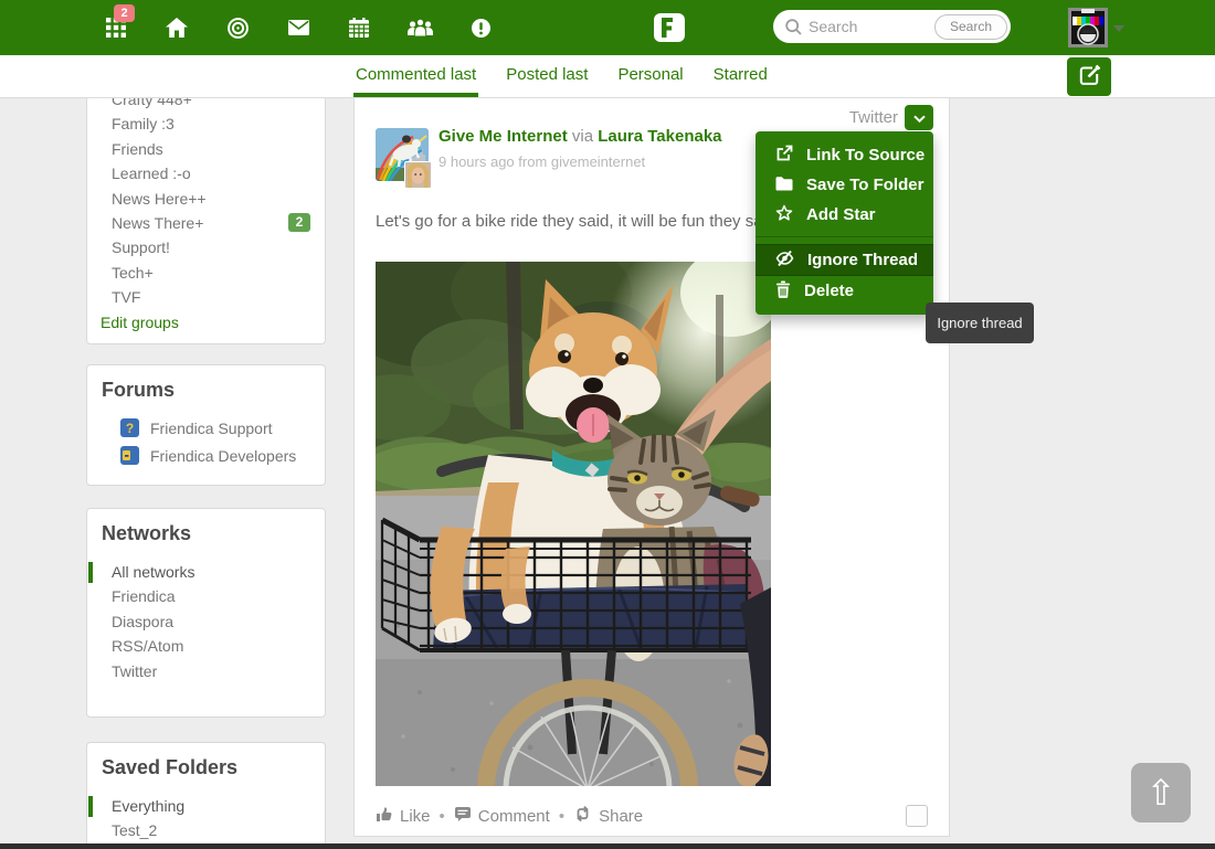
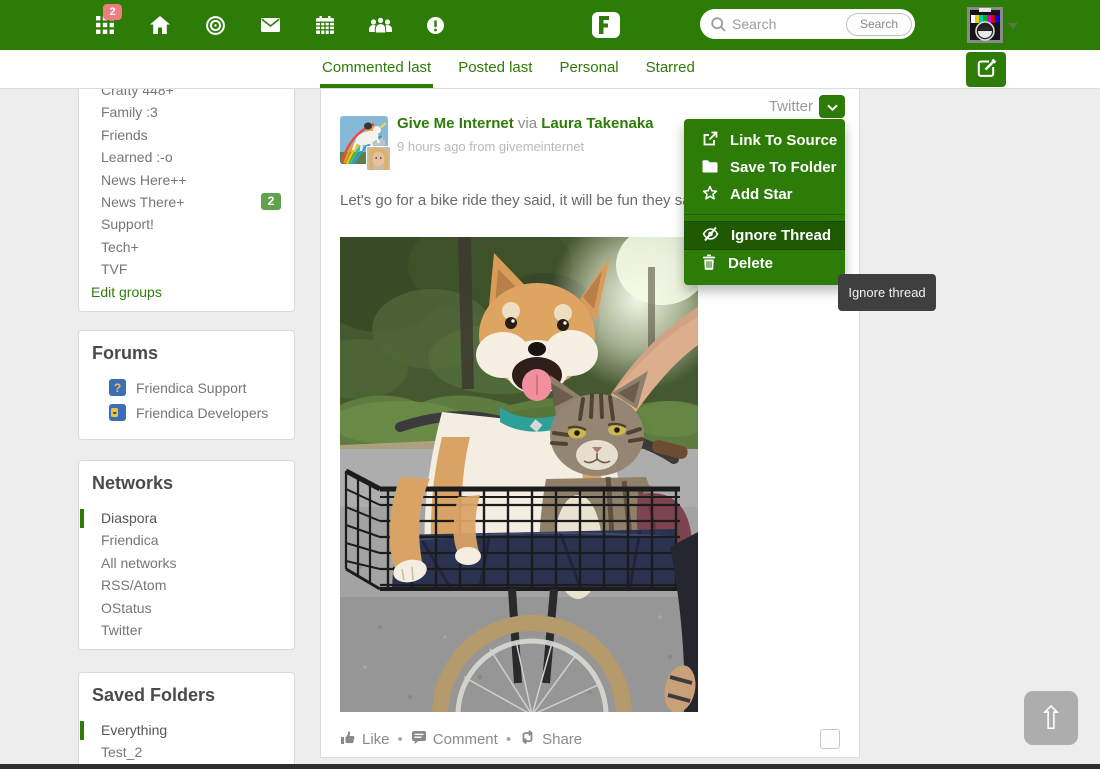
  2
  Search
  Search
  Commented last
  Posted last
  Personal
  Starred
  Crafty 448+
  Family :3
  Friends
  Learned :-o
  News Here++
  News There+
  2
  Support!
  Tech+
  TVF
  Edit groups
  Forums
  ?
  Friendica Support
  Friendica Developers
  Networks
- All networks
+ Diaspora
  Friendica
- Diaspora
+ All networks
  RSS/Atom
+ OStatus
  Twitter
  Saved Folders
  Everything
  Test_2
  Give Me Internet via Laura Takenaka
  9 hours ago from givemeinternet
  Twitter
  Let's go for a bike ride they said, it will be fun they s
  Like
  •
  Comment
  •
  Share
  Link To Source
  Save To Folder
  Add Star
  Ignore Thread
  Delete
  Ignore thread
  ⇧
